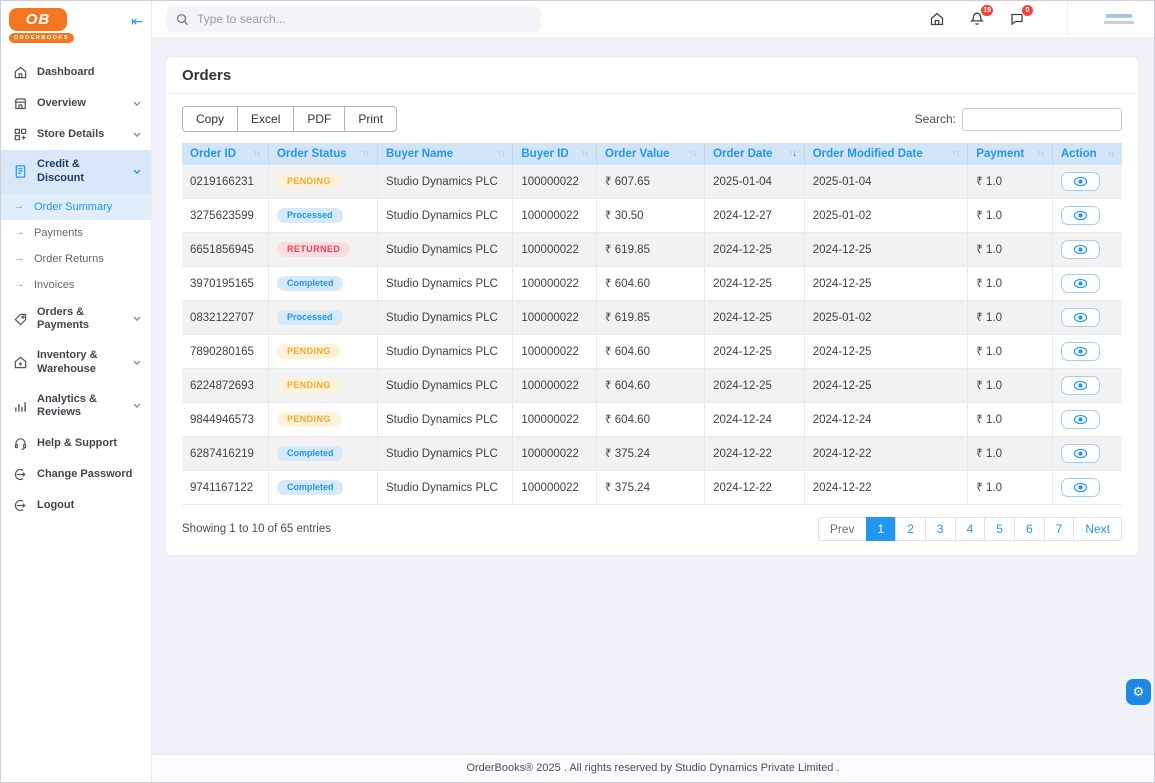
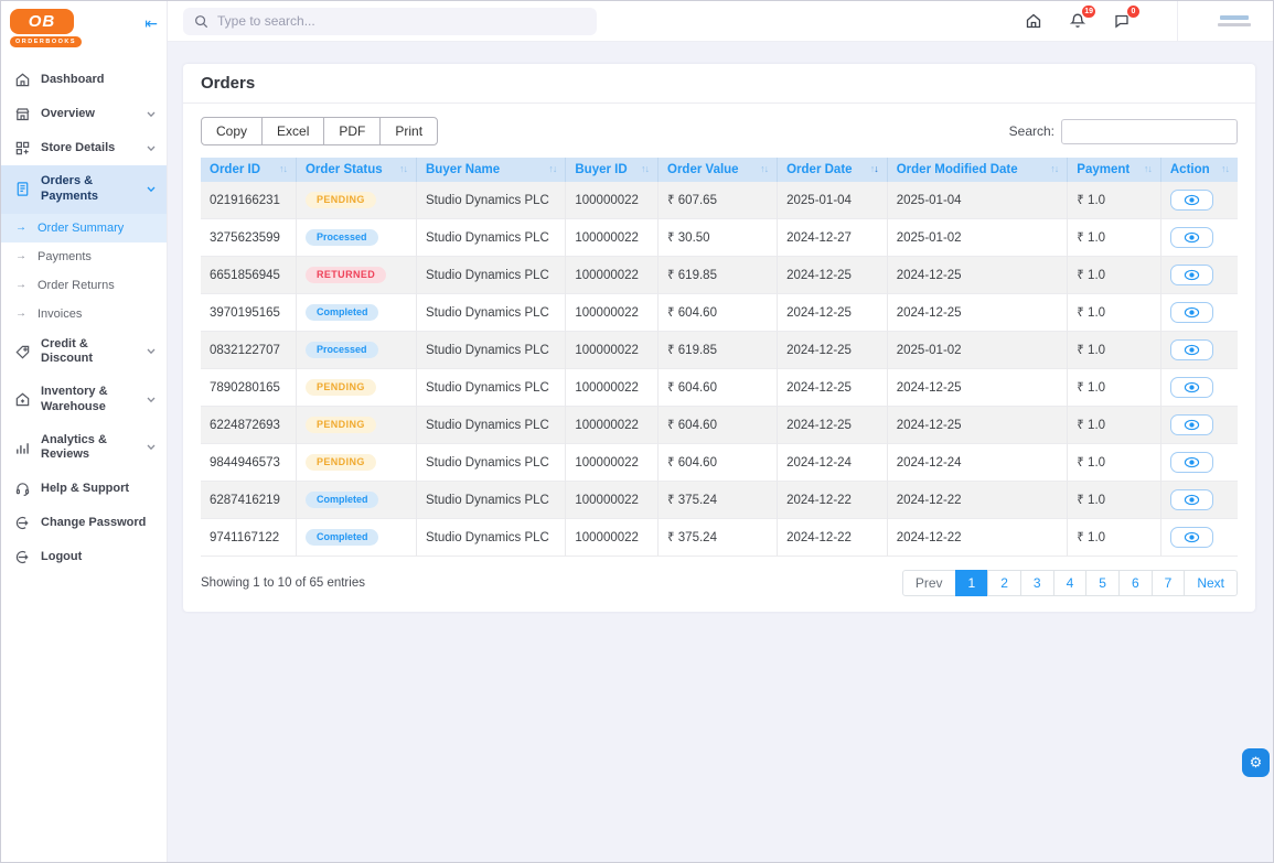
  OB
  ⇤
  Dashboard
  Overview
  Store Details
- Credit & Discount
+ Orders & Payments
  →
  Order Summary
  →
  Payments
  →
  Order Returns
  →
  Invoices
- Orders & Payments
+ Credit & Discount
  Inventory & Warehouse
  Analytics & Reviews
  Help & Support
  Change Password
  Logout
  Type to search...
  Orders
  Copy
  Excel
  PDF
  Print
  Search:
  ↑↓Order ID	↑↓Order Status	↑↓Buyer Name	↑↓Buyer ID	↑↓Order Value	↑↓Order Date	↑↓Order Modified Date	↑↓Payment	↑↓Action
  0219166231	PENDING	Studio Dynamics PLC	100000022	₹ 607.65	2025-01-04	2025-01-04	₹ 1.0
  3275623599	Processed	Studio Dynamics PLC	100000022	₹ 30.50	2024-12-27	2025-01-02	₹ 1.0
  6651856945	RETURNED	Studio Dynamics PLC	100000022	₹ 619.85	2024-12-25	2024-12-25	₹ 1.0
  3970195165	Completed	Studio Dynamics PLC	100000022	₹ 604.60	2024-12-25	2024-12-25	₹ 1.0
  0832122707	Processed	Studio Dynamics PLC	100000022	₹ 619.85	2024-12-25	2025-01-02	₹ 1.0
  7890280165	PENDING	Studio Dynamics PLC	100000022	₹ 604.60	2024-12-25	2024-12-25	₹ 1.0
  6224872693	PENDING	Studio Dynamics PLC	100000022	₹ 604.60	2024-12-25	2024-12-25	₹ 1.0
  9844946573	PENDING	Studio Dynamics PLC	100000022	₹ 604.60	2024-12-24	2024-12-24	₹ 1.0
  6287416219	Completed	Studio Dynamics PLC	100000022	₹ 375.24	2024-12-22	2024-12-22	₹ 1.0
  9741167122	Completed	Studio Dynamics PLC	100000022	₹ 375.24	2024-12-22	2024-12-22	₹ 1.0
  Showing 1 to 10 of 65 entries
  Prev
  1
  2
  3
  4
  5
  6
  7
  Next
- OrderBooks® 2025 . All rights reserved by Studio Dynamics Private Limited .
  ⚙
